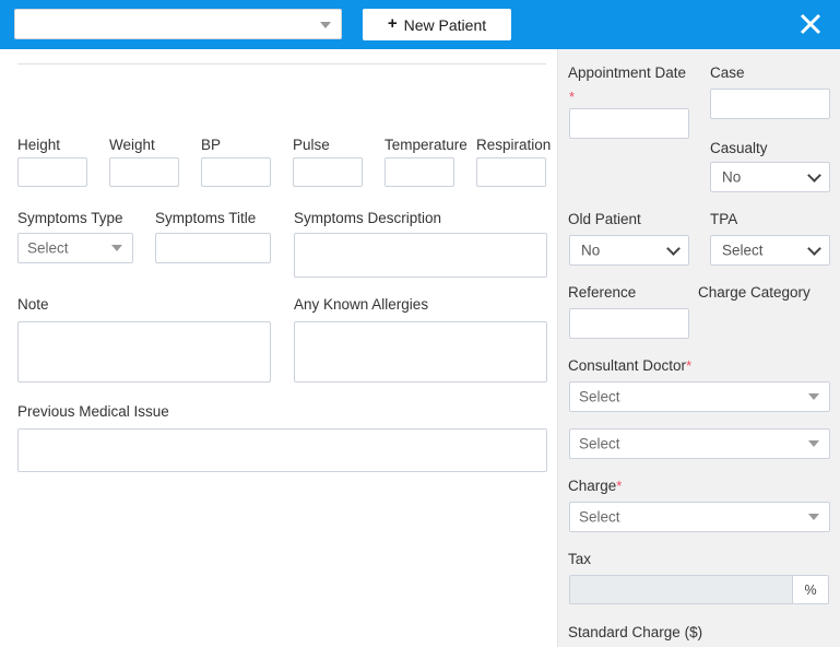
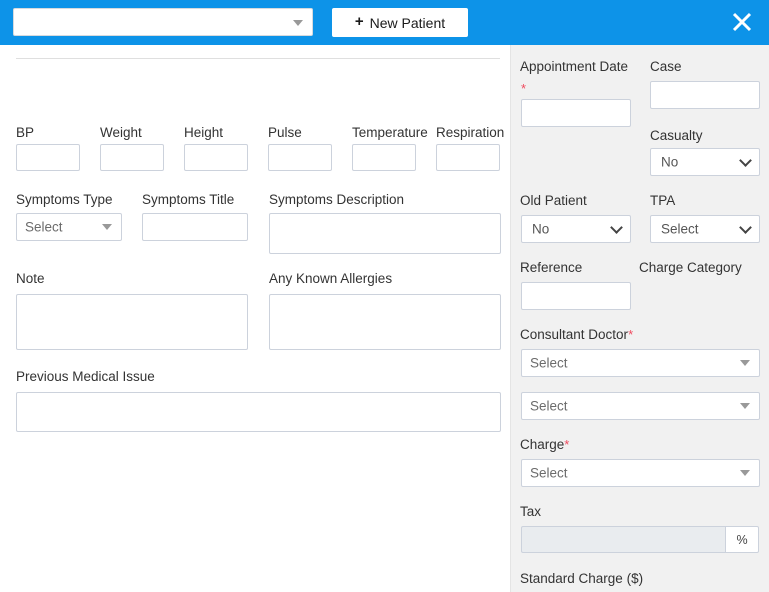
  +
  New Patient
- Height
+ BP
  Weight
- BP
+ Height
  Pulse
  Temperature
  Respiration
  Symptoms Type
  Select
  Symptoms Title
  Symptoms Description
  Note
  Any Known Allergies
  Previous Medical Issue
  Appointment Date
  *
  Case
  Casualty
  No
  Old Patient
  No
  TPA
  Select
  Reference
  Charge Category
  Consultant Doctor*
  Select
  Select
  Charge*
  Select
  Tax
  %
  Standard Charge ($)
